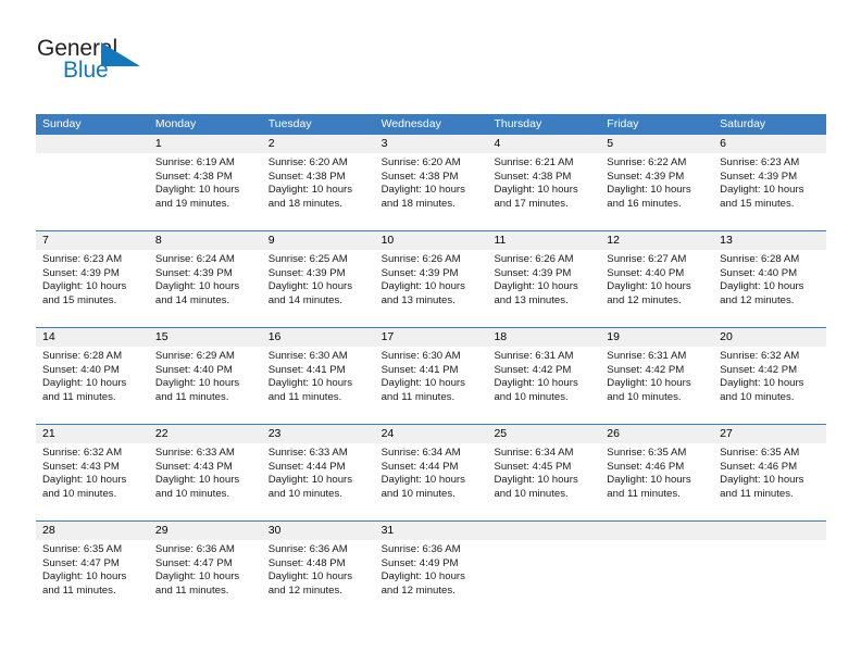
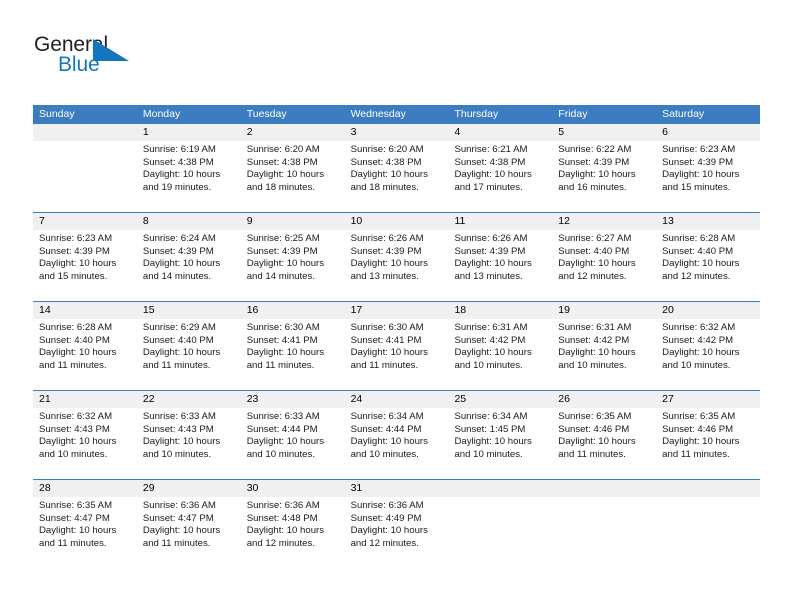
  Generl
  Blue
  Sunday
  Monday
  Tuesday
  Wednesday
  Thursday
  Friday
  Saturday
  1
  2
  3
  4
  5
  6
  Sunrise: 6:19 AM
  Sunset: 4:38 PM
  Daylight: 10 hours
  and 19 minutes.
  Sunrise: 6:20 AM
  Sunset: 4:38 PM
  Daylight: 10 hours
  and 18 minutes.
  Sunrise: 6:20 AM
  Sunset: 4:38 PM
  Daylight: 10 hours
  and 18 minutes.
  Sunrise: 6:21 AM
  Sunset: 4:38 PM
  Daylight: 10 hours
  and 17 minutes.
  Sunrise: 6:22 AM
  Sunset: 4:39 PM
  Daylight: 10 hours
  and 16 minutes.
  Sunrise: 6:23 AM
  Sunset: 4:39 PM
  Daylight: 10 hours
  and 15 minutes.
  7
  8
  9
  10
  11
  12
  13
  Sunrise: 6:23 AM
  Sunset: 4:39 PM
  Daylight: 10 hours
  and 15 minutes.
  Sunrise: 6:24 AM
  Sunset: 4:39 PM
  Daylight: 10 hours
  and 14 minutes.
  Sunrise: 6:25 AM
  Sunset: 4:39 PM
  Daylight: 10 hours
  and 14 minutes.
  Sunrise: 6:26 AM
  Sunset: 4:39 PM
  Daylight: 10 hours
  and 13 minutes.
  Sunrise: 6:26 AM
  Sunset: 4:39 PM
  Daylight: 10 hours
  and 13 minutes.
  Sunrise: 6:27 AM
  Sunset: 4:40 PM
  Daylight: 10 hours
  and 12 minutes.
  Sunrise: 6:28 AM
  Sunset: 4:40 PM
  Daylight: 10 hours
  and 12 minutes.
  14
  15
  16
  17
  18
  19
  20
  Sunrise: 6:28 AM
  Sunset: 4:40 PM
  Daylight: 10 hours
  and 11 minutes.
  Sunrise: 6:29 AM
  Sunset: 4:40 PM
  Daylight: 10 hours
  and 11 minutes.
  Sunrise: 6:30 AM
  Sunset: 4:41 PM
  Daylight: 10 hours
  and 11 minutes.
  Sunrise: 6:30 AM
  Sunset: 4:41 PM
  Daylight: 10 hours
  and 11 minutes.
  Sunrise: 6:31 AM
  Sunset: 4:42 PM
  Daylight: 10 hours
  and 10 minutes.
  Sunrise: 6:31 AM
  Sunset: 4:42 PM
  Daylight: 10 hours
  and 10 minutes.
  Sunrise: 6:32 AM
  Sunset: 4:42 PM
  Daylight: 10 hours
  and 10 minutes.
  21
  22
  23
  24
  25
  26
  27
  Sunrise: 6:32 AM
  Sunset: 4:43 PM
  Daylight: 10 hours
  and 10 minutes.
  Sunrise: 6:33 AM
  Sunset: 4:43 PM
  Daylight: 10 hours
  and 10 minutes.
  Sunrise: 6:33 AM
  Sunset: 4:44 PM
  Daylight: 10 hours
  and 10 minutes.
  Sunrise: 6:34 AM
  Sunset: 4:44 PM
  Daylight: 10 hours
  and 10 minutes.
  Sunrise: 6:34 AM
- Sunset: 4:45 PM
+ Sunset: 1:45 PM
  Daylight: 10 hours
  and 10 minutes.
  Sunrise: 6:35 AM
  Sunset: 4:46 PM
  Daylight: 10 hours
  and 11 minutes.
  Sunrise: 6:35 AM
  Sunset: 4:46 PM
  Daylight: 10 hours
  and 11 minutes.
  28
  29
  30
  31
  Sunrise: 6:35 AM
  Sunset: 4:47 PM
  Daylight: 10 hours
  and 11 minutes.
  Sunrise: 6:36 AM
  Sunset: 4:47 PM
  Daylight: 10 hours
  and 11 minutes.
  Sunrise: 6:36 AM
  Sunset: 4:48 PM
  Daylight: 10 hours
  and 12 minutes.
  Sunrise: 6:36 AM
  Sunset: 4:49 PM
  Daylight: 10 hours
  and 12 minutes.
